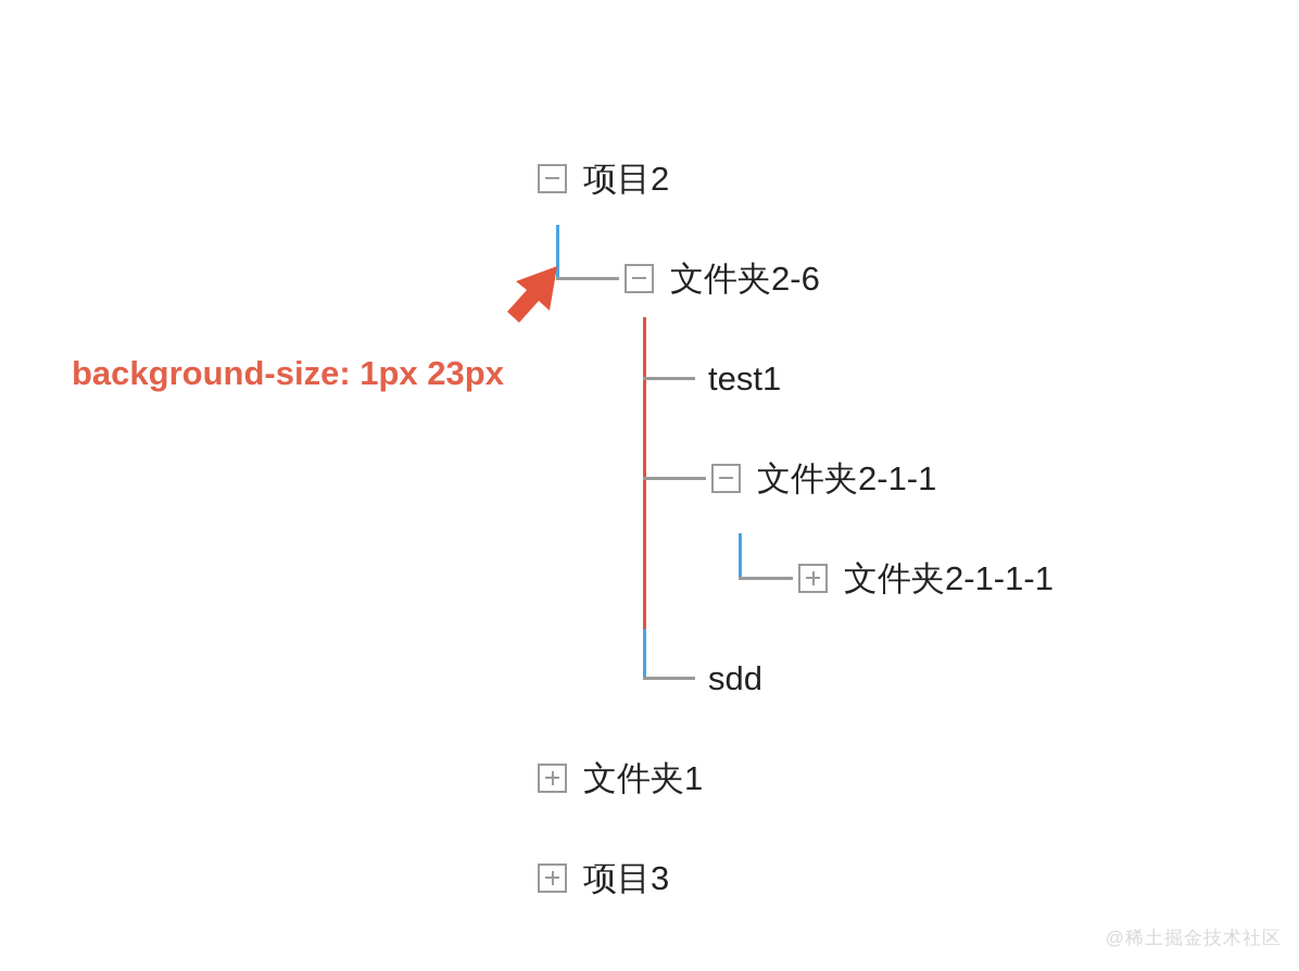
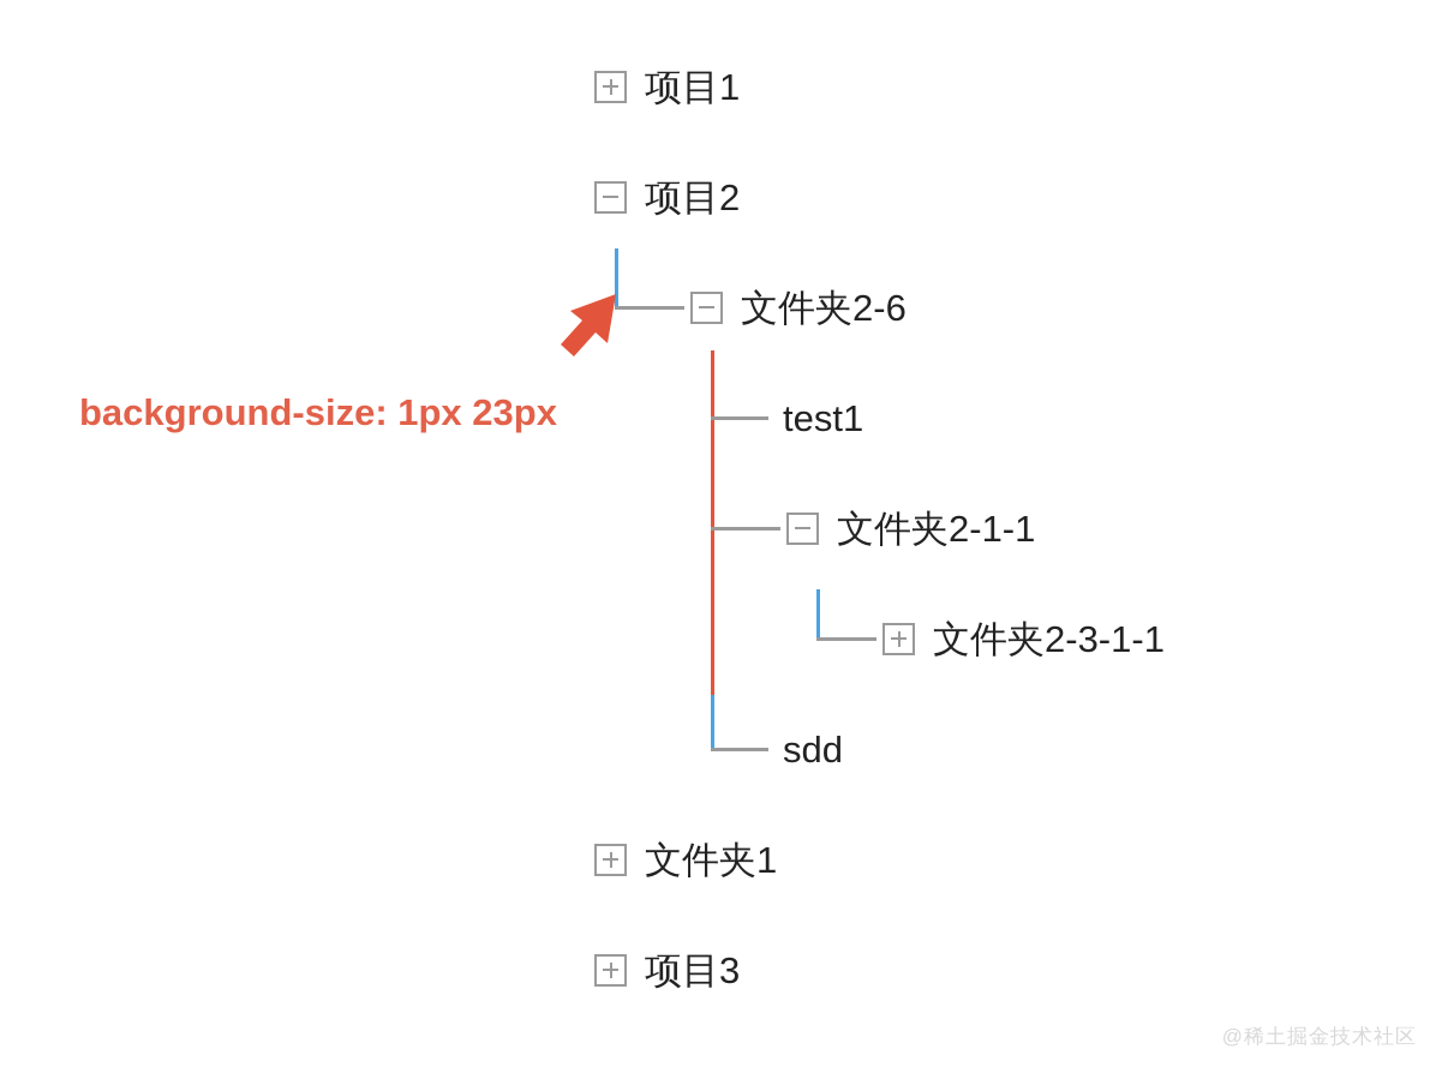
+ 项目1
  项目2
  文件夹2-6
  test1
  文件夹2-1-1
- 文件夹2-1-1-1
+ 文件夹2-3-1-1
  sdd
  文件夹1
  项目3
  background-size: 1px 23px
  @稀土掘金技术社区
